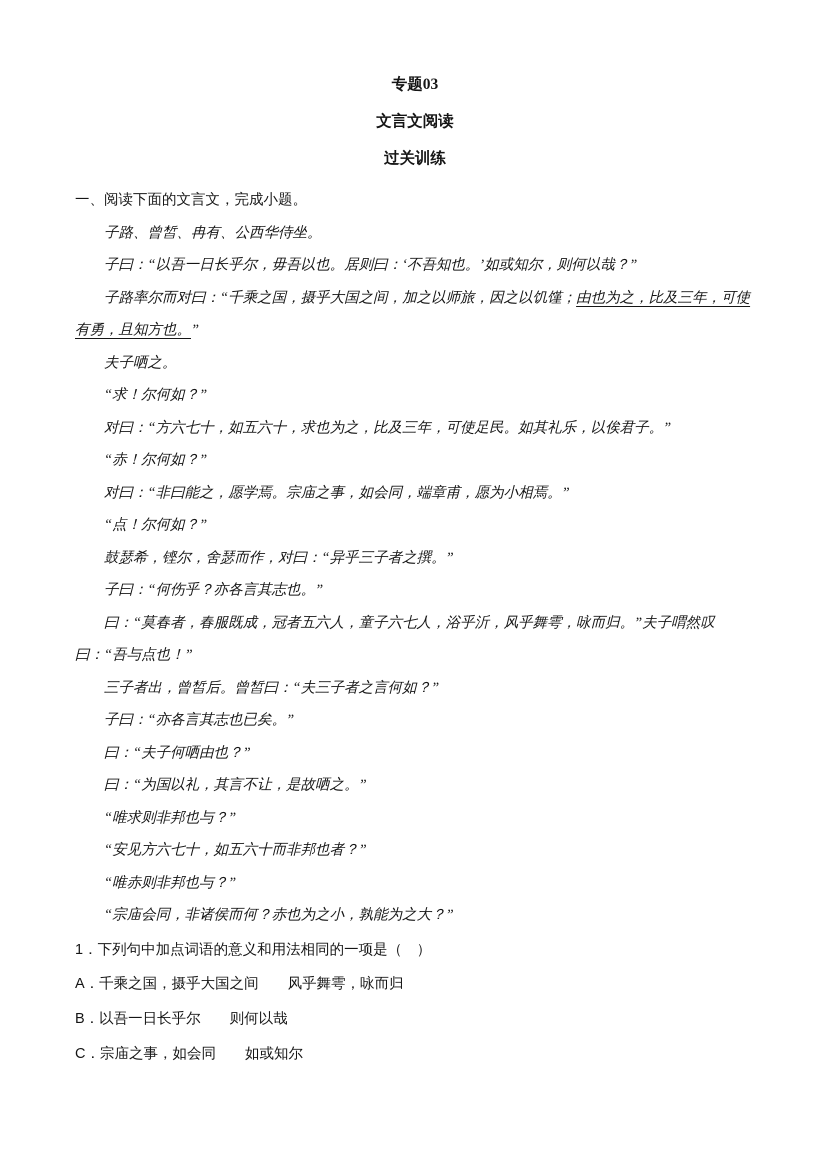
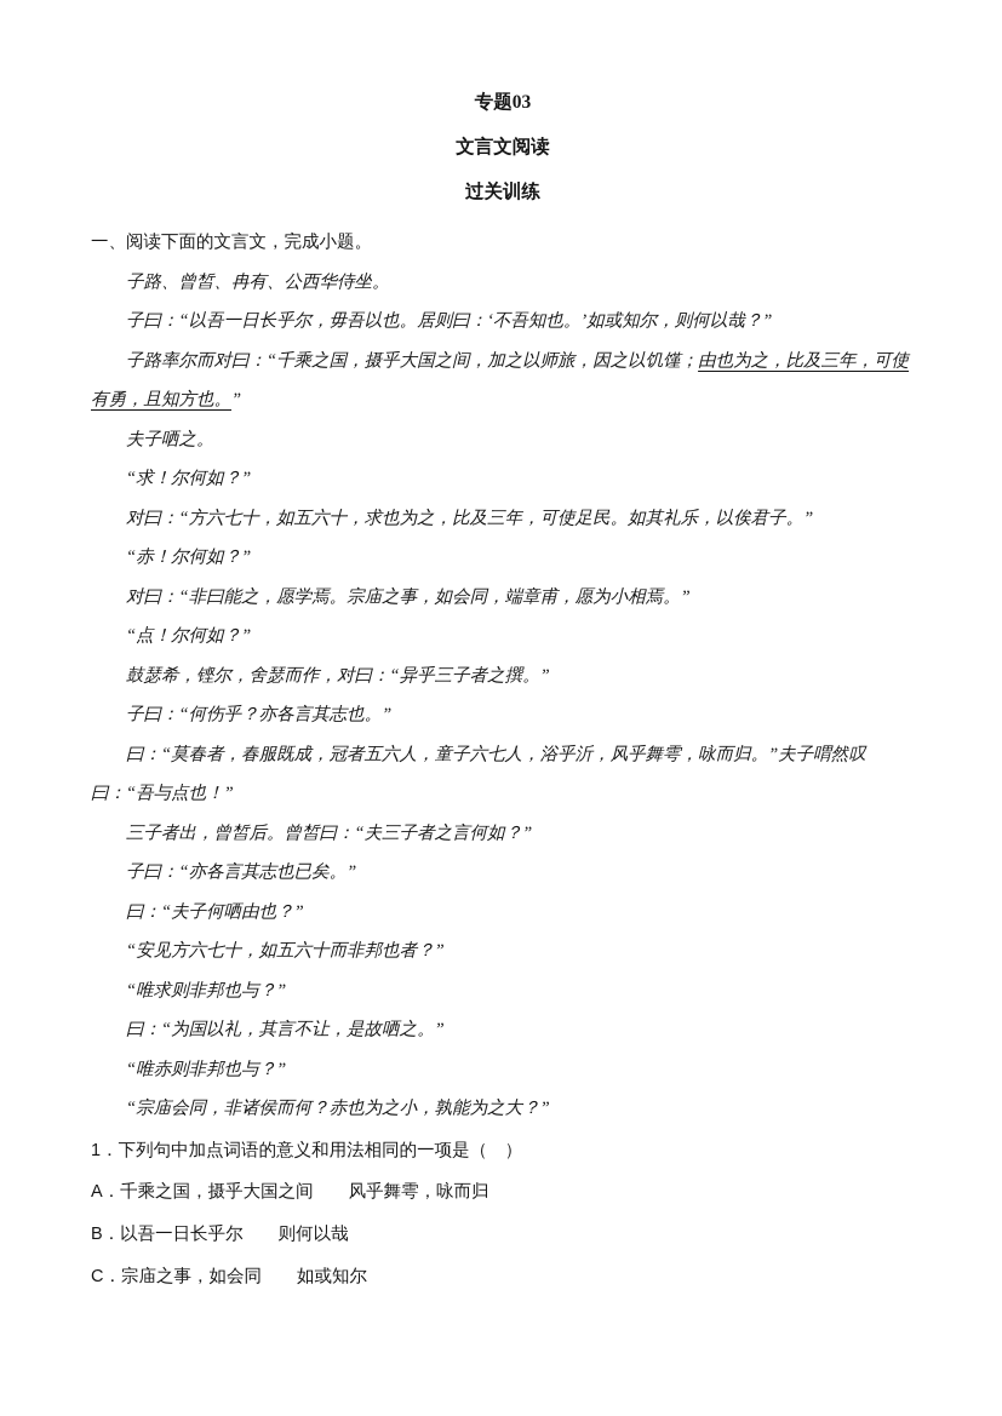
  专题03
  文言文阅读
  过关训练
  一、阅读下面的文言文，完成小题。
  子路、曾皙、冉有、公西华侍坐。
  子曰：“以吾一日长乎尔，毋吾以也。居则曰：‘不吾知也。’如或知尔，则何以哉？”
  子路率尔而对曰：“千乘之国，摄乎大国之间，加之以师旅，因之以饥馑；由也为之，比及三年，可使有勇，且知方也。”
  夫子哂之。
  “求！尔何如？”
  对曰：“方六七十，如五六十，求也为之，比及三年，可使足民。如其礼乐，以俟君子。”
  “赤！尔何如？”
  对曰：“非曰能之，愿学焉。宗庙之事，如会同，端章甫，愿为小相焉。”
  “点！尔何如？”
  鼓瑟希，铿尔，舍瑟而作，对曰：“异乎三子者之撰。”
  子曰：“何伤乎？亦各言其志也。”
  曰：“莫春者，春服既成，冠者五六人，童子六七人，浴乎沂，风乎舞雩，咏而归。”夫子喟然叹曰：“吾与点也！”
  三子者出，曾皙后。曾皙曰：“夫三子者之言何如？”
  子曰：“亦各言其志也已矣。”
  曰：“夫子何哂由也？”
- 曰：“为国以礼，其言不让，是故哂之。”
+ “安见方六七十，如五六十而非邦也者？”
  “唯求则非邦也与？”
- “安见方六七十，如五六十而非邦也者？”
+ 曰：“为国以礼，其言不让，是故哂之。”
  “唯赤则非邦也与？”
  “宗庙会同，非诸侯而何？赤也为之小，孰能为之大？”
  1．下列句中加点词语的意义和用法相同的一项是（ ）
  A．千乘之国，摄乎大国之间 风乎舞雩，咏而归
  B．以吾一日长乎尔 则何以哉
  C．宗庙之事，如会同 如或知尔
